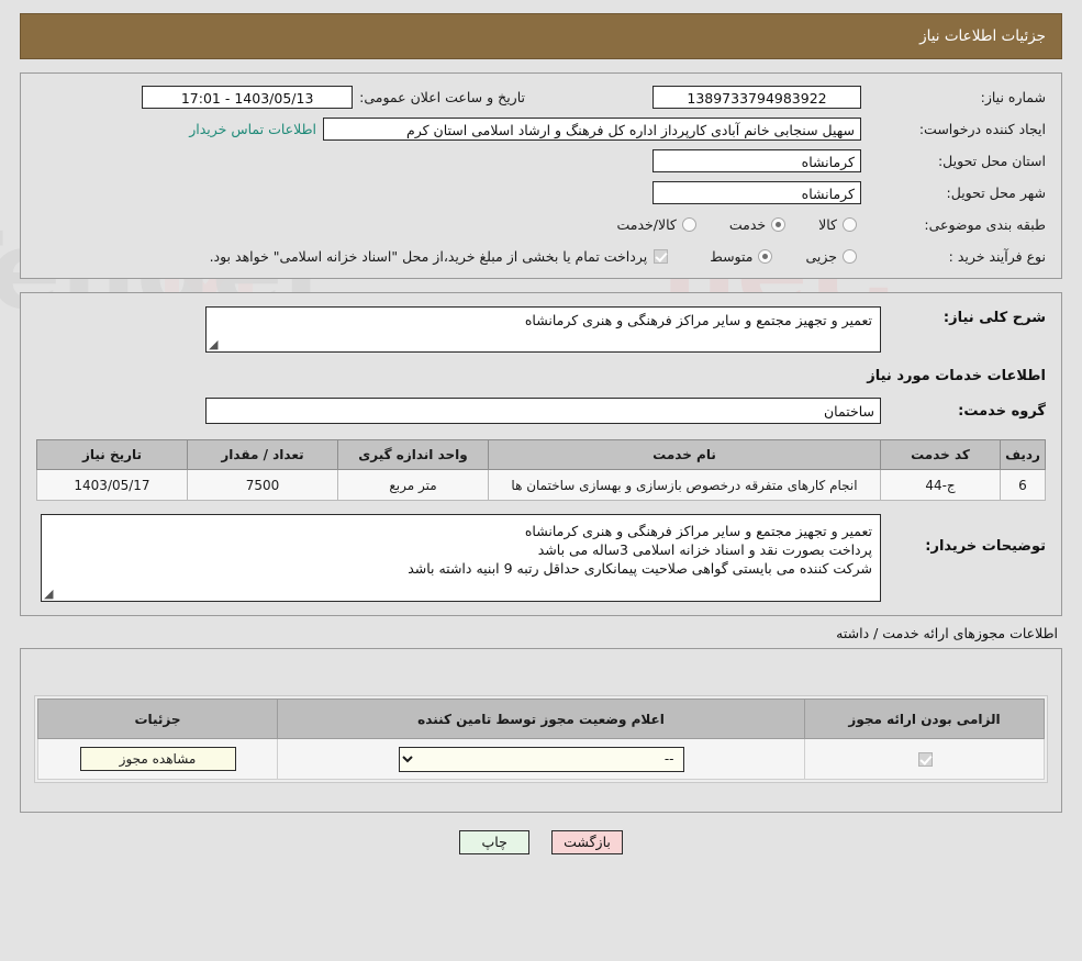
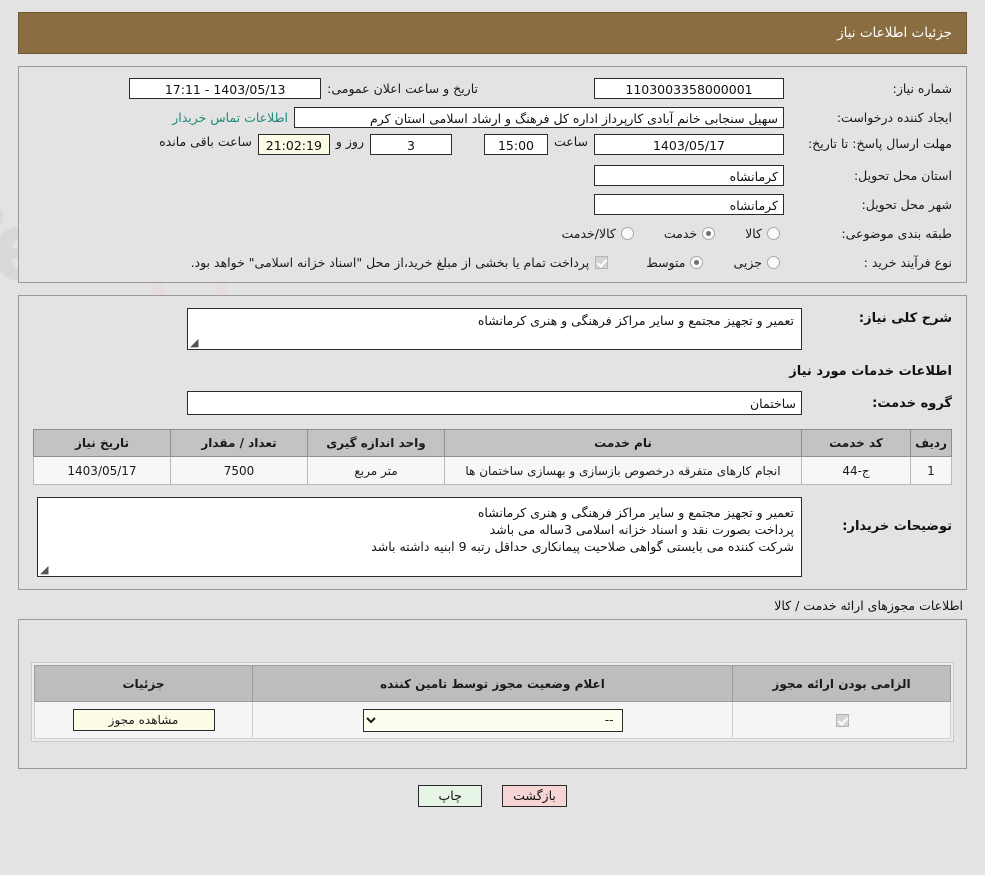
  جزئیات اطلاعات نیاز
  شماره نیاز:
- 1389733794983922
+ 1103003358000001
  تاریخ و ساعت اعلان عمومی:
- 1403/05/13 - 17:01
+ 1403/05/13 - 17:11
  ایجاد کننده درخواست:
  سهیل سنجابی خانم آبادی کارپرداز اداره کل فرهنگ و ارشاد اسلامی استان کرم
  اطلاعات تماس خریدار
+ مهلت ارسال پاسخ: تا تاریخ:
+ 1403/05/17
+ ساعت
+ 15:00
+ 3
+ روز و
+ 21:02:19
+ ساعت باقی مانده
  استان محل تحویل:
  کرمانشاه
  شهر محل تحویل:
  کرمانشاه
  طبقه بندی موضوعی:
  کالا
  خدمت
  کالا/خدمت
  نوع فرآیند خرید :
  جزیی
  متوسط
  پرداخت تمام یا بخشی از مبلغ خرید،از محل "اسناد خزانه اسلامی" خواهد بود.
  شرح کلی نیاز:
  تعمیر و تجهیز مجتمع و سایر مراکز فرهنگی و هنری کرمانشاه
  اطلاعات خدمات مورد نیاز
  گروه خدمت:
  ساختمان
  ردیف	کد خدمت	نام خدمت	واحد اندازه گیری	تعداد / مقدار	تاریخ نیاز
- 6	ج-44	انجام کارهای متفرقه درخصوص بازسازی و بهسازی ساختمان ها	متر مربع	7500	1403/05/17
+ 1	ج-44	انجام کارهای متفرقه درخصوص بازسازی و بهسازی ساختمان ها	متر مربع	7500	1403/05/17
  توضیحات خریدار:
  تعمیر و تجهیز مجتمع و سایر مراکز فرهنگی و هنری کرمانشاه
  پرداخت بصورت نقد و اسناد خزانه اسلامی 3ساله می باشد
  شرکت کننده می بایستی گواهی صلاحیت پیمانکاری حداقل رتبه 9 ابنیه داشته باشد
- اطلاعات مجوزهای ارائه خدمت / داشته
+ اطلاعات مجوزهای ارائه خدمت / کالا
  الزامی بودن ارائه مجوز	اعلام وضعیت مجوز توسط تامین کننده	جزئیات
  بازگشت
  چاپ
